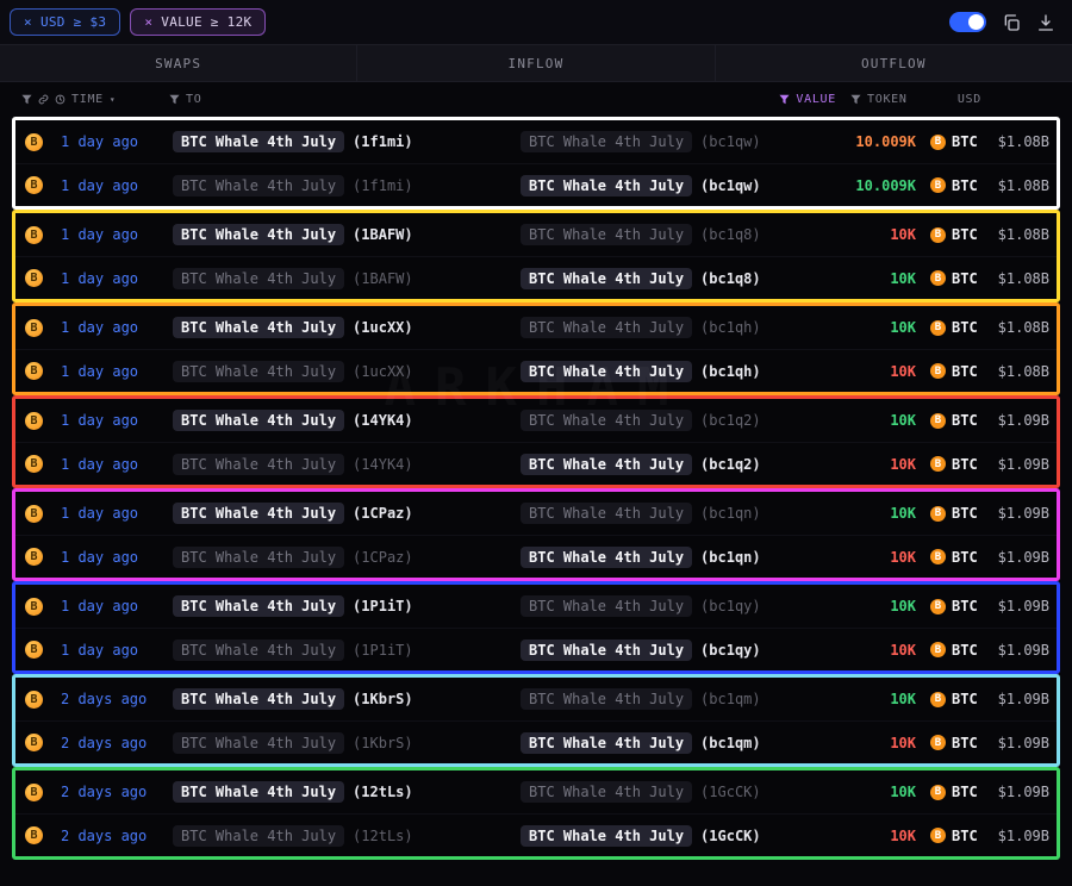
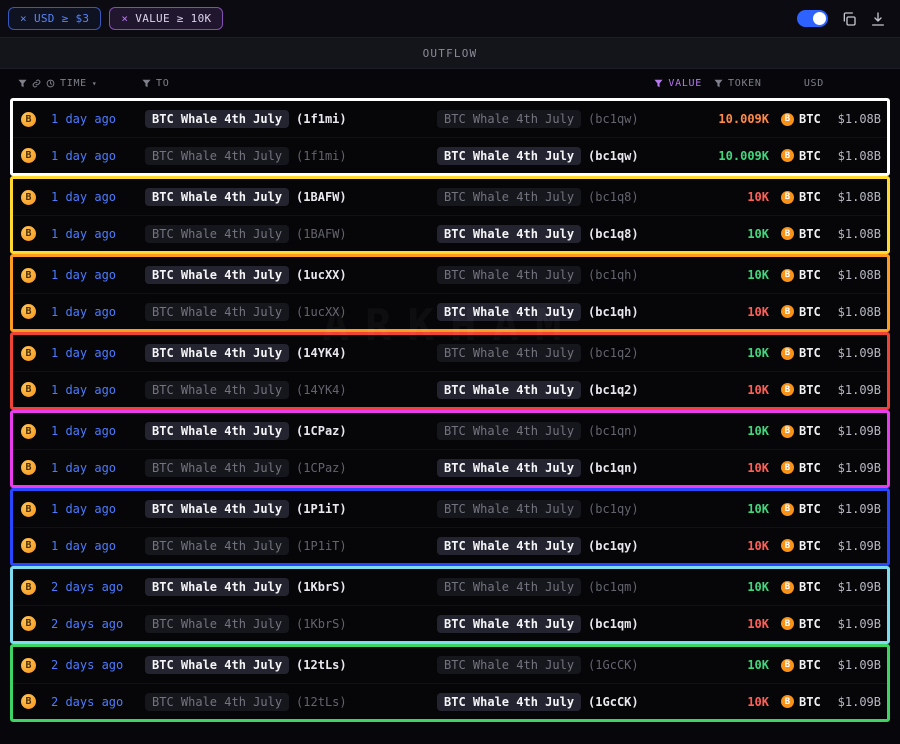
  ×
  USD ≥ $3
  ×
- VALUE ≥ 12K
+ VALUE ≥ 10K
- SWAPS
- INFLOW
  OUTFLOW
  TIME
  ▾
  TO
  VALUE
  TOKEN
  USD
  ARKHAM
  B
  1 day ago
  BTC Whale 4th July
  (1f1mi)
  BTC Whale 4th July
  (bc1qw)
  10.009K
  B
  BTC
  $1.08B
  B
  1 day ago
  BTC Whale 4th July
  (1f1mi)
  BTC Whale 4th July
  (bc1qw)
  10.009K
  B
  BTC
  $1.08B
  B
  1 day ago
  BTC Whale 4th July
  (1BAFW)
  BTC Whale 4th July
  (bc1q8)
  10K
  B
  BTC
  $1.08B
  B
  1 day ago
  BTC Whale 4th July
  (1BAFW)
  BTC Whale 4th July
  (bc1q8)
  10K
  B
  BTC
  $1.08B
  B
  1 day ago
  BTC Whale 4th July
  (1ucXX)
  BTC Whale 4th July
  (bc1qh)
  10K
  B
  BTC
  $1.08B
  B
  1 day ago
  BTC Whale 4th July
  (1ucXX)
  BTC Whale 4th July
  (bc1qh)
  10K
  B
  BTC
  $1.08B
  B
  1 day ago
  BTC Whale 4th July
  (14YK4)
  BTC Whale 4th July
  (bc1q2)
  10K
  B
  BTC
  $1.09B
  B
  1 day ago
  BTC Whale 4th July
  (14YK4)
  BTC Whale 4th July
  (bc1q2)
  10K
  B
  BTC
  $1.09B
  B
  1 day ago
  BTC Whale 4th July
  (1CPaz)
  BTC Whale 4th July
  (bc1qn)
  10K
  B
  BTC
  $1.09B
  B
  1 day ago
  BTC Whale 4th July
  (1CPaz)
  BTC Whale 4th July
  (bc1qn)
  10K
  B
  BTC
  $1.09B
  B
  1 day ago
  BTC Whale 4th July
  (1P1iT)
  BTC Whale 4th July
  (bc1qy)
  10K
  B
  BTC
  $1.09B
  B
  1 day ago
  BTC Whale 4th July
  (1P1iT)
  BTC Whale 4th July
  (bc1qy)
  10K
  B
  BTC
  $1.09B
  B
  2 days ago
  BTC Whale 4th July
  (1KbrS)
  BTC Whale 4th July
  (bc1qm)
  10K
  B
  BTC
  $1.09B
  B
  2 days ago
  BTC Whale 4th July
  (1KbrS)
  BTC Whale 4th July
  (bc1qm)
  10K
  B
  BTC
  $1.09B
  B
  2 days ago
  BTC Whale 4th July
  (12tLs)
  BTC Whale 4th July
  (1GcCK)
  10K
  B
  BTC
  $1.09B
  B
  2 days ago
  BTC Whale 4th July
  (12tLs)
  BTC Whale 4th July
  (1GcCK)
  10K
  B
  BTC
  $1.09B
